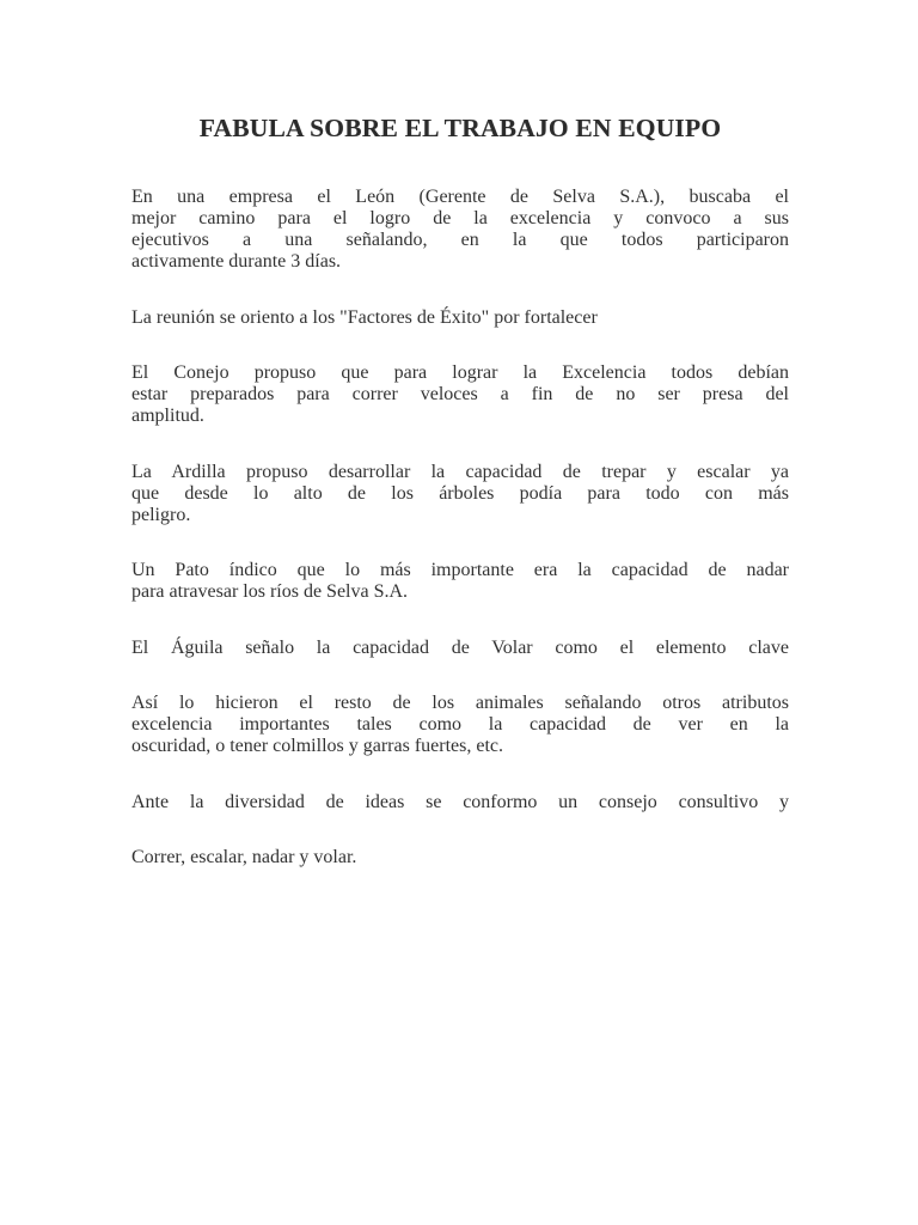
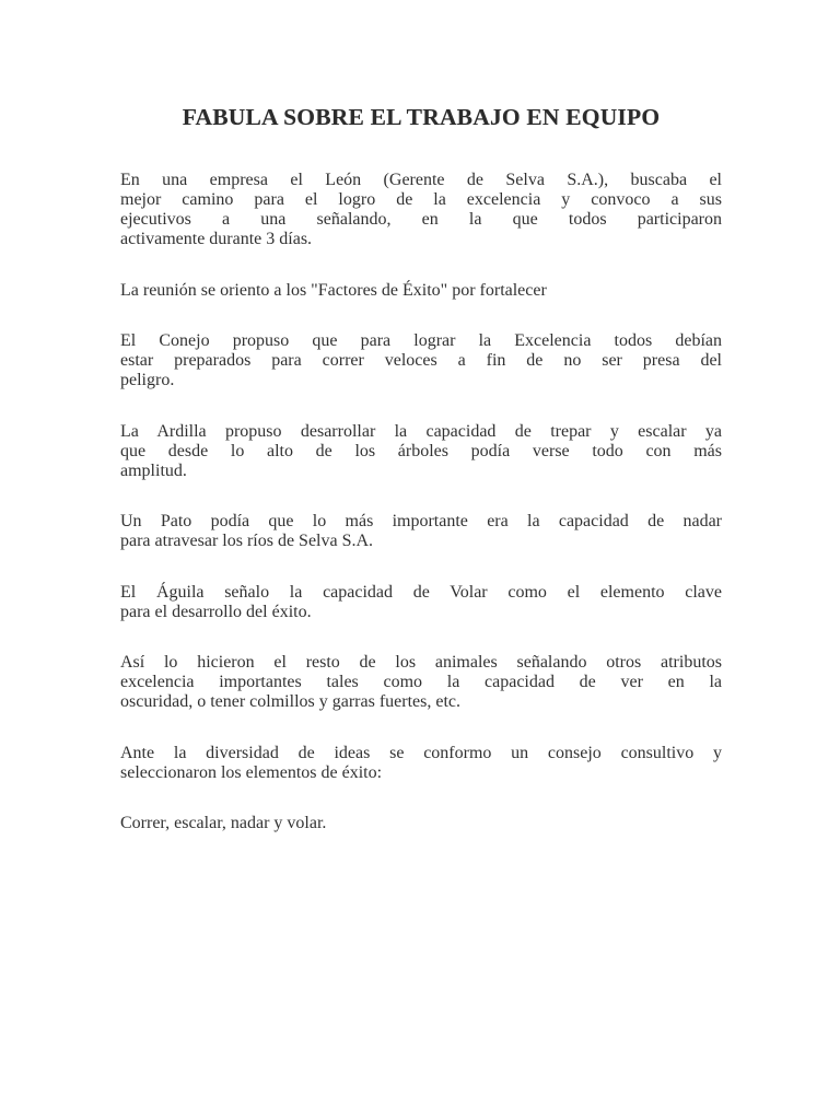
  FABULA SOBRE EL TRABAJO EN EQUIPO
  En una empresa el León (Gerente de Selva S.A.), buscaba el
  mejor camino para el logro de la excelencia y convoco a sus
  ejecutivos a una señalando, en la que todos participaron
  activamente durante 3 días.
  La reunión se oriento a los "Factores de Éxito" por fortalecer
  El Conejo propuso que para lograr la Excelencia todos debían
  estar preparados para correr veloces a fin de no ser presa del
- amplitud.
+ peligro.
  La Ardilla propuso desarrollar la capacidad de trepar y escalar ya
- que desde lo alto de los árboles podía para todo con más
+ que desde lo alto de los árboles podía verse todo con más
- peligro.
+ amplitud.
- Un Pato índico que lo más importante era la capacidad de nadar
+ Un Pato podía que lo más importante era la capacidad de nadar
  para atravesar los ríos de Selva S.A.
  El Águila señalo la capacidad de Volar como el elemento clave
+ para el desarrollo del éxito.
  Así lo hicieron el resto de los animales señalando otros atributos
  excelencia importantes tales como la capacidad de ver en la
  oscuridad, o tener colmillos y garras fuertes, etc.
  Ante la diversidad de ideas se conformo un consejo consultivo y
+ seleccionaron los elementos de éxito:
  Correr, escalar, nadar y volar.
